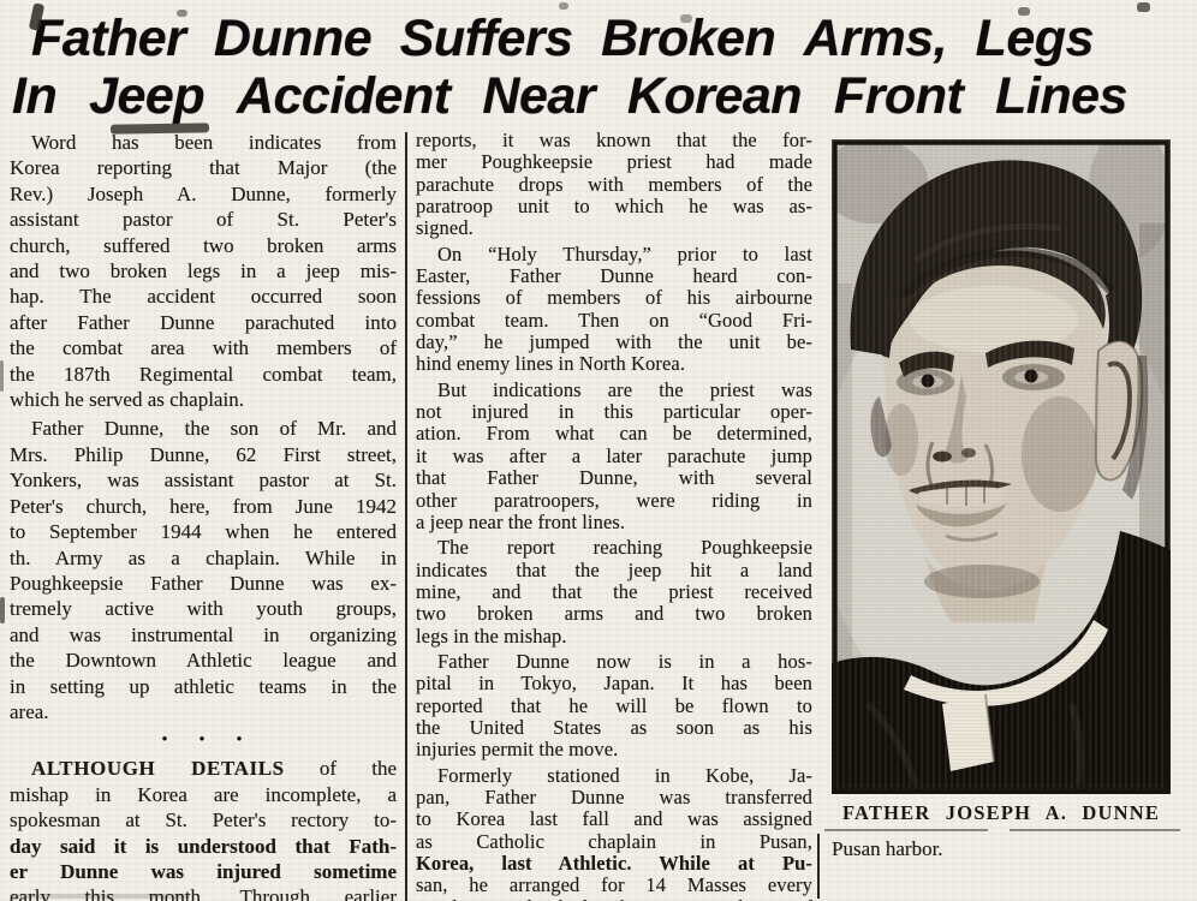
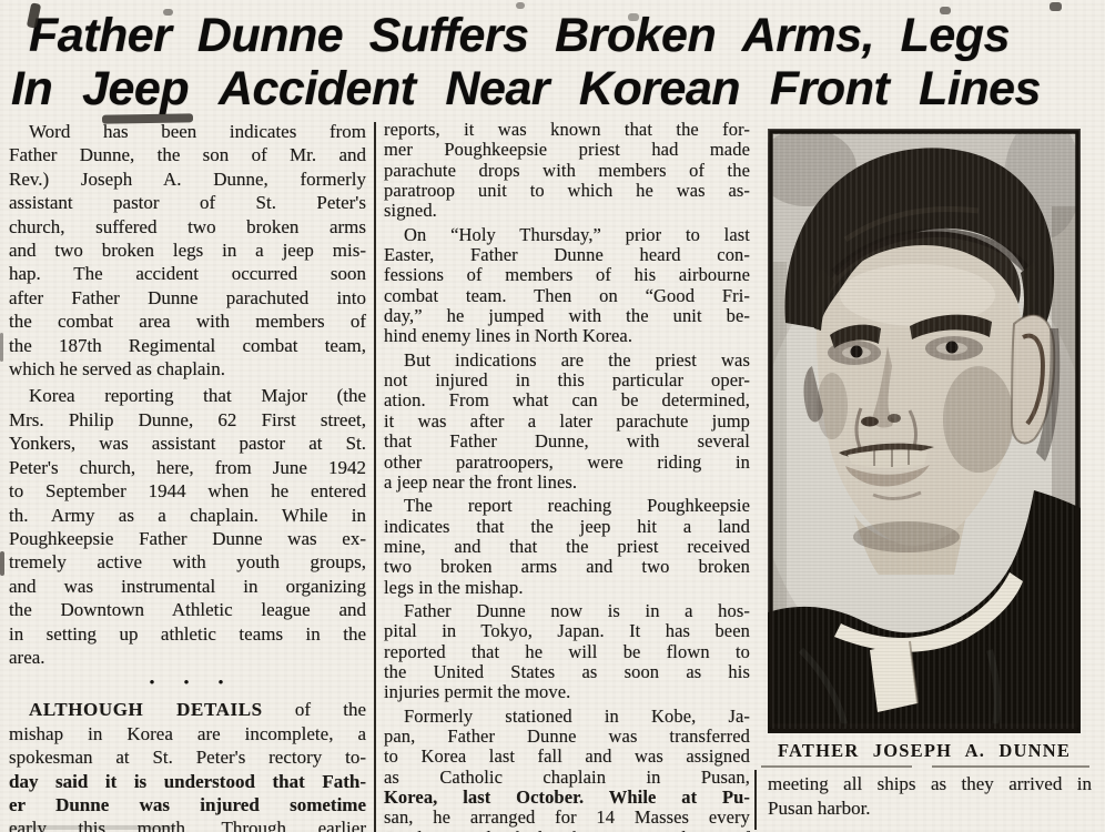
  Father
  Dunne
  Suffers
  Broken
  Arms,
  Legs
  In
  Jeep
  Accident
  Near
  Korean
  Front
  Lines
  Word has been indicates from
- Korea reporting that Major (the
+ Father Dunne, the son of Mr. and
  Rev.) Joseph A. Dunne, formerly
  assistant pastor of St. Peter's
  church, suffered two broken arms
  and two broken legs in a jeep mis-
  hap. The accident occurred soon
  after Father Dunne parachuted into
  the combat area with members of
  the 187th Regimental combat team,
  which he served as chaplain.
- Father Dunne, the son of Mr. and
+ Korea reporting that Major (the
  Mrs. Philip Dunne, 62 First street,
  Yonkers, was assistant pastor at St.
  Peter's church, here, from June 1942
  to September 1944 when he entered
  th. Army as a chaplain. While in
  Poughkeepsie Father Dunne was ex-
  tremely active with youth groups,
  and was instrumental in organizing
  the Downtown Athletic league and
  in setting up athletic teams in the
  area.
  • • •
  ALTHOUGH DETAILS of the
  mishap in Korea are incomplete, a
  spokesman at St. Peter's rectory to-
  day said it is understood that Fath-
  er Dunne was injured sometime
  early this month. Through earlier
  reports, it was known that the for-
  mer Poughkeepsie priest had made
  parachute drops with members of the
  paratroop unit to which he was as-
  signed.
  On “Holy Thursday,” prior to last
  Easter, Father Dunne heard con-
  fessions of members of his airbourne
  combat team. Then on “Good Fri-
  day,” he jumped with the unit be-
  hind enemy lines in North Korea.
  But indications are the priest was
  not injured in this particular oper-
  ation. From what can be determined,
  it was after a later parachute jump
  that Father Dunne, with several
  other paratroopers, were riding in
  a jeep near the front lines.
  The report reaching Poughkeepsie
  indicates that the jeep hit a land
  mine, and that the priest received
  two broken arms and two broken
  legs in the mishap.
  Father Dunne now is in a hos-
  pital in Tokyo, Japan. It has been
  reported that he will be flown to
  the United States as soon as his
  injuries permit the move.
  Formerly stationed in Kobe, Ja-
  pan, Father Dunne was transferred
  to Korea last fall and was assigned
  as Catholic chaplain in Pusan,
- Korea, last Athletic. While at Pu-
+ Korea, last October. While at Pu-
  san, he arranged for 14 Masses every
  FATHER JOSEPH A. DUNNE
+ meeting all ships as they arrived in
  Pusan harbor.
